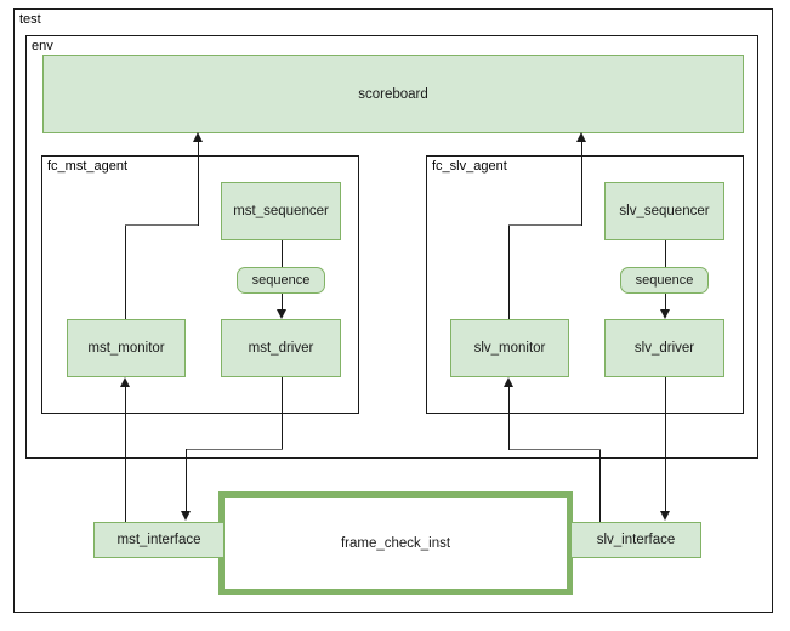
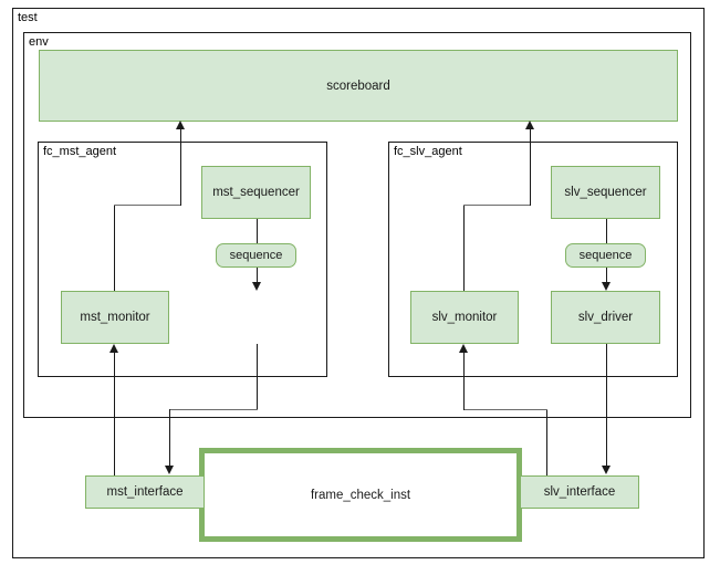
  test
  env
  fc_mst_agent
  fc_slv_agent
  scoreboard
  mst_sequencer
  sequence
  mst_monitor
- mst_driver
  slv_sequencer
  sequence
  slv_monitor
  slv_driver
  frame_check_inst
  mst_interface
  slv_interface
